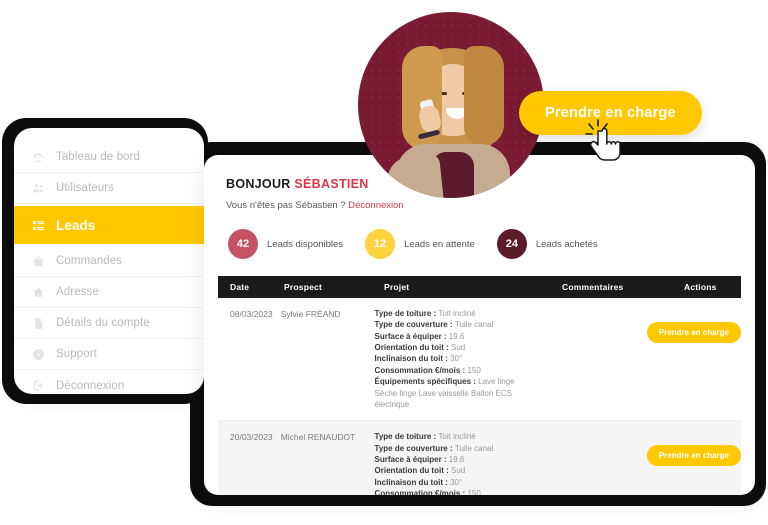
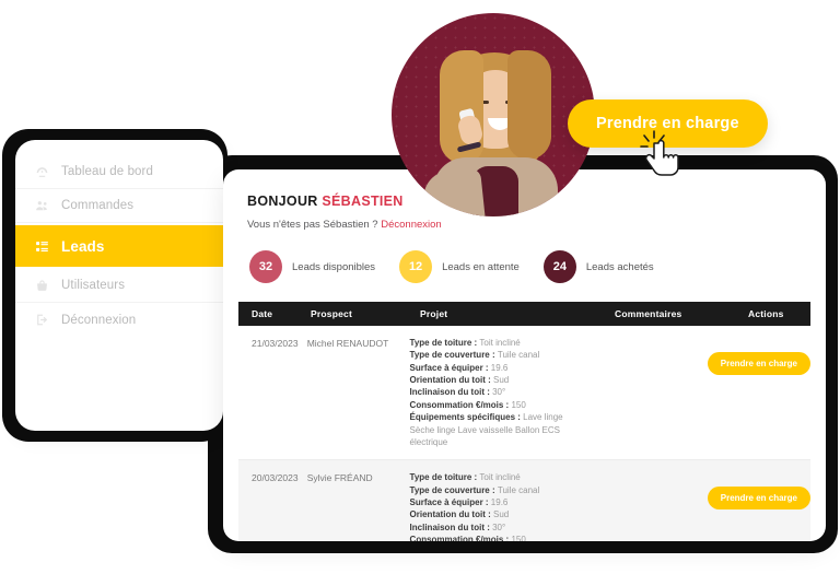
  Tableau de bord
- Utilisateurs
+ Commandes
  Leads
- Commandes
+ Utilisateurs
- Adresse
- Détails du compte
- Support
  Déconnexion
  BONJOUR SÉBASTIE
  Vous n'êtes pas Sébastien ? Déconnexion
- 42
+ 32
  Leads disponibles
  12
  Leads en attente
  24
  Leads achetés
  Date
  Prospect
  Projet
  Commentaires
  Actions
- 08/03/2023
+ 21/03/2023
- Sylvie FRÉAND
+ Michel RENAUDOT
  Type de toiture : Toit incliné
  Type de couverture : Tuile canal
  Surface à équiper : 19.6
  Orientation du toit : Sud
  Inclinaison du toit : 30°
  Consommation €/mois : 150
  Équipements spécifiques : Lave linge Sèche linge Lave vaisselle Ballon ECS électrique
  Prendre en charge
  20/03/2023
- Michel RENAUDOT
+ Sylvie FRÉAND
  Type de toiture : Toit incliné
  Type de couverture : Tuile canal
  Surface à équiper : 19.6
  Orientation du toit : Sud
  Inclinaison du toit : 30°
  Consommation €/mois : 150
  Prendre en charge
  Prendre en charge
